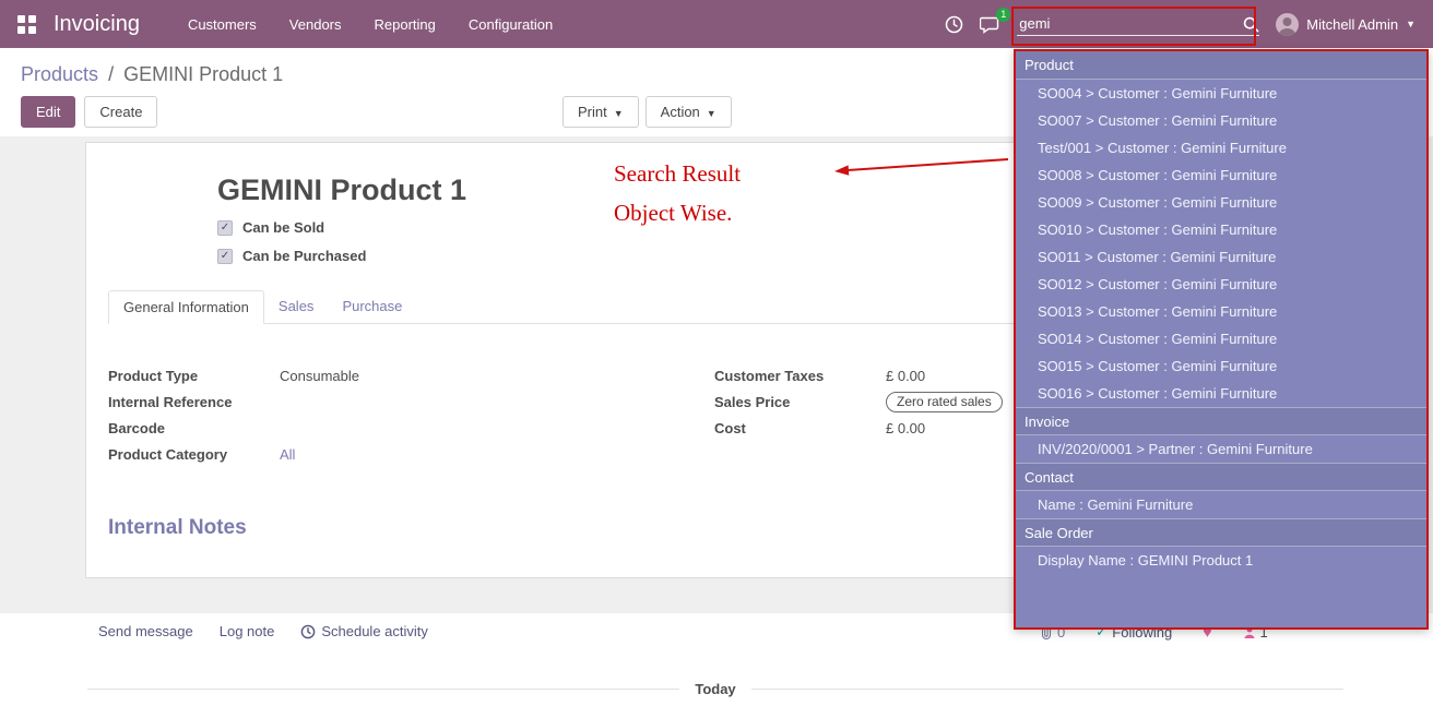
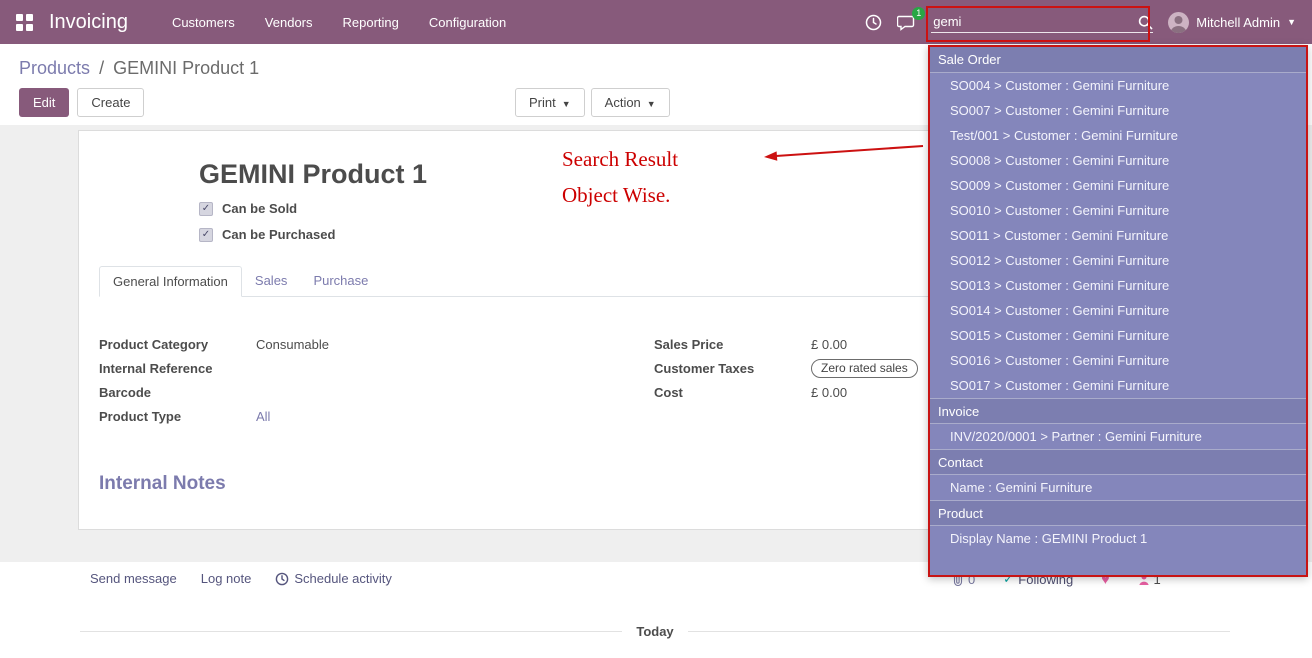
  Invoicing
  Customers
  Vendors
  Reporting
  Configuration
  1
  gemi
  Mitchell Admin
  ▼
  Products / GEMINI Product 1
  Edit
  Create
  Print ▼
  Action ▼
  GEMINI Product 1
  ✓
  Can be Sold
  ✓
  Can be Purchased
  General Information
  Sales
  Purchase
- Product Type
+ Product Category
  Consumable
  Internal Reference
  Barcode
- Product Category
+ Product Type
  All
- Customer Taxes
+ Sales Price
  £ 0.00
- Sales Price
+ Customer Taxes
  Zero rated sales
  Cost
  £ 0.00
  Internal Notes
  Send message
  Log note
  Schedule activity
  0
  ✓
  Following
  ♥
  1
  Today
- Product
+ Sale Order
  SO004 > Customer : Gemini Furniture
  SO007 > Customer : Gemini Furniture
  Test/001 > Customer : Gemini Furniture
  SO008 > Customer : Gemini Furniture
  SO009 > Customer : Gemini Furniture
  SO010 > Customer : Gemini Furniture
  SO011 > Customer : Gemini Furniture
  SO012 > Customer : Gemini Furniture
  SO013 > Customer : Gemini Furniture
  SO014 > Customer : Gemini Furniture
  SO015 > Customer : Gemini Furniture
  SO016 > Customer : Gemini Furniture
+ SO017 > Customer : Gemini Furniture
  Invoice
  INV/2020/0001 > Partner : Gemini Furniture
  Contact
  Name : Gemini Furniture
- Sale Order
+ Product
  Display Name : GEMINI Product 1
  Search Result
  Object Wise.
